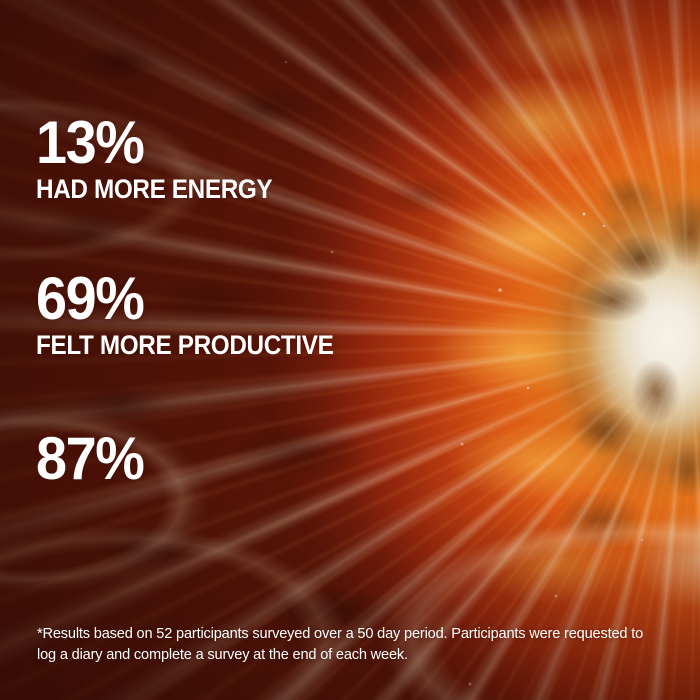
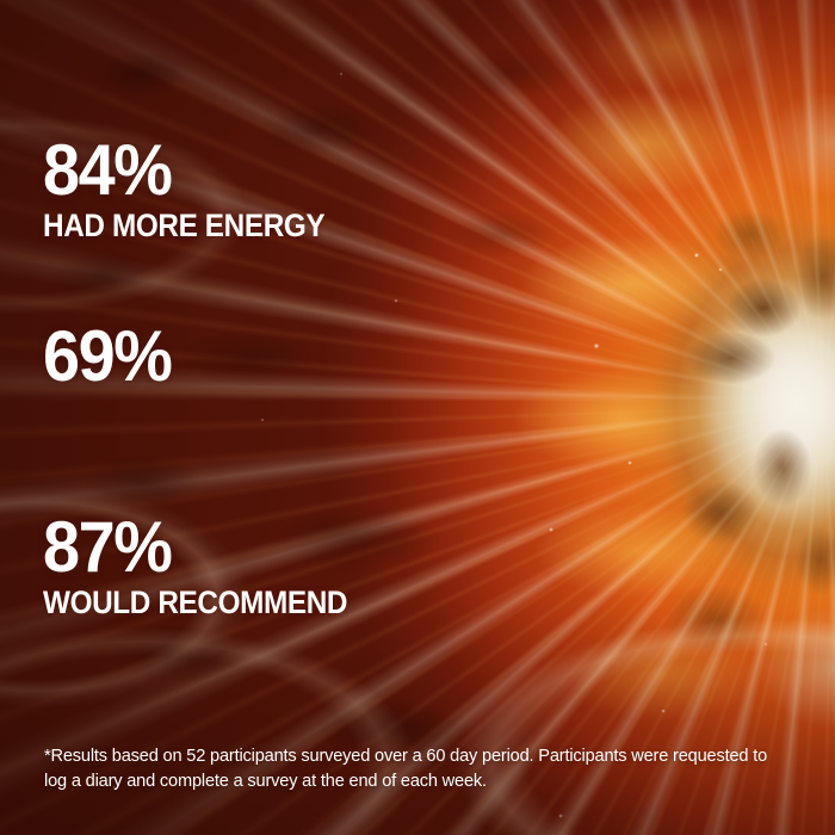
- 13%
+ 84%
  HAD MORE ENERGY
  69%
- FELT MORE PRODUCTIVE
  87%
+ WOULD RECOMMEND
- *Results based on 52 participants surveyed over a 50 day period. Participants were requested to log a diary and complete a survey at the end of each week.
+ *Results based on 52 participants surveyed over a 60 day period. Participants were requested to log a diary and complete a survey at the end of each week.
